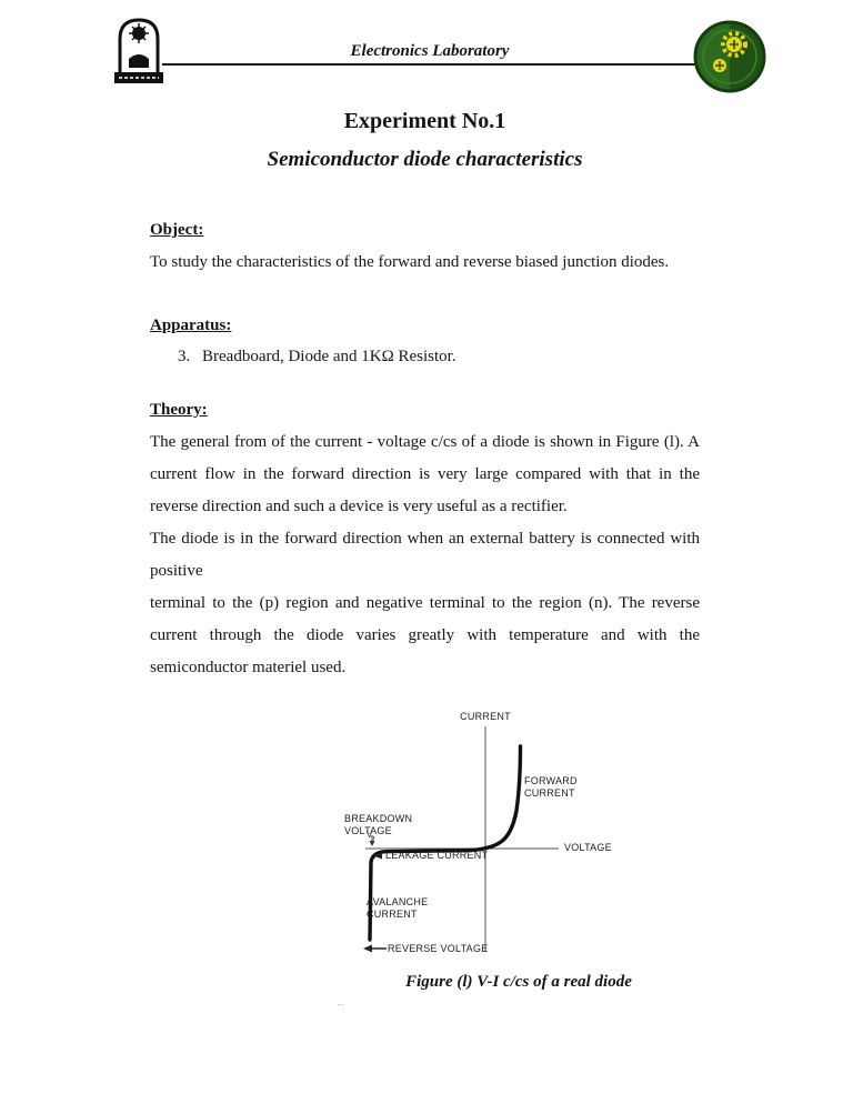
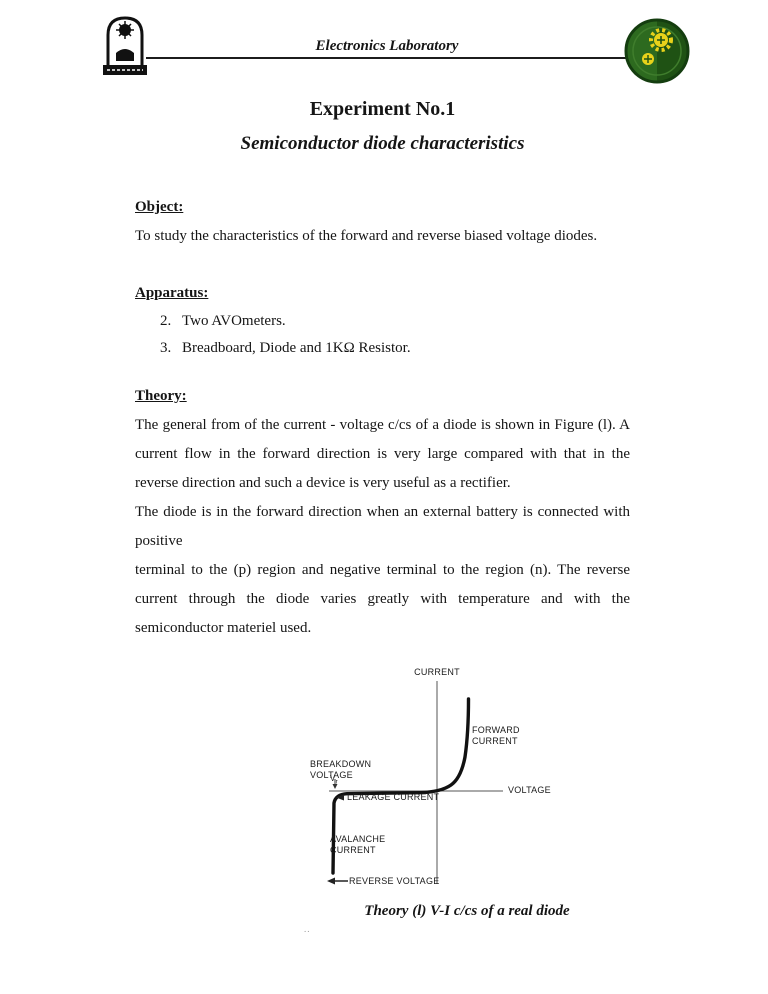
  Electronics Laboratory
  Experiment No.1
  Semiconductor diode characteristics
  Object:
- To study the characteristics of the forward and reverse biased junction diodes.
+ To study the characteristics of the forward and reverse biased voltage diodes.
  Apparatus:
+ 2.
+ Two AVOmeters.
  3.
  Breadboard, Diode and 1KΩ Resistor.
  Theory:
  The general from of the current - voltage c/cs of a diode is shown in Figure (l). A current flow in the forward direction is very large compared with that in the reverse direction and such a device is very useful as a rectifier.
  The diode is in the forward direction when an external battery is connected with positive
  terminal to the (p) region and negative terminal to the region (n). The reverse current through the diode varies greatly with temperature and with the semiconductor materiel used.
  CURRENT
  FORWARD
  CURRENT
  BREAKDOWN
  VOLTAGE
  LEAKAGE CURRENT
  VOLTAGE
  AVALANCHE
  CURRENT
  REVERSE VOLTAGE
- Figure (l) V-I c/cs of a real diode
+ Theory (l) V-I c/cs of a real diode
  ..
